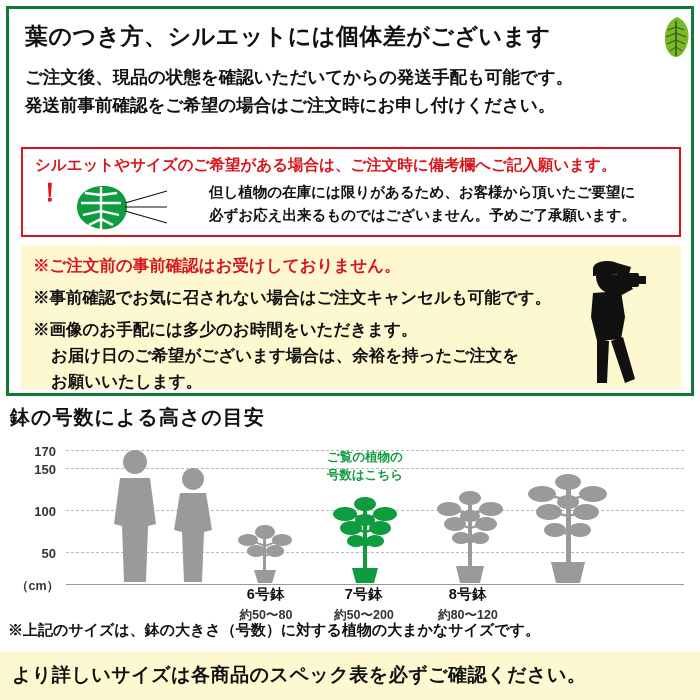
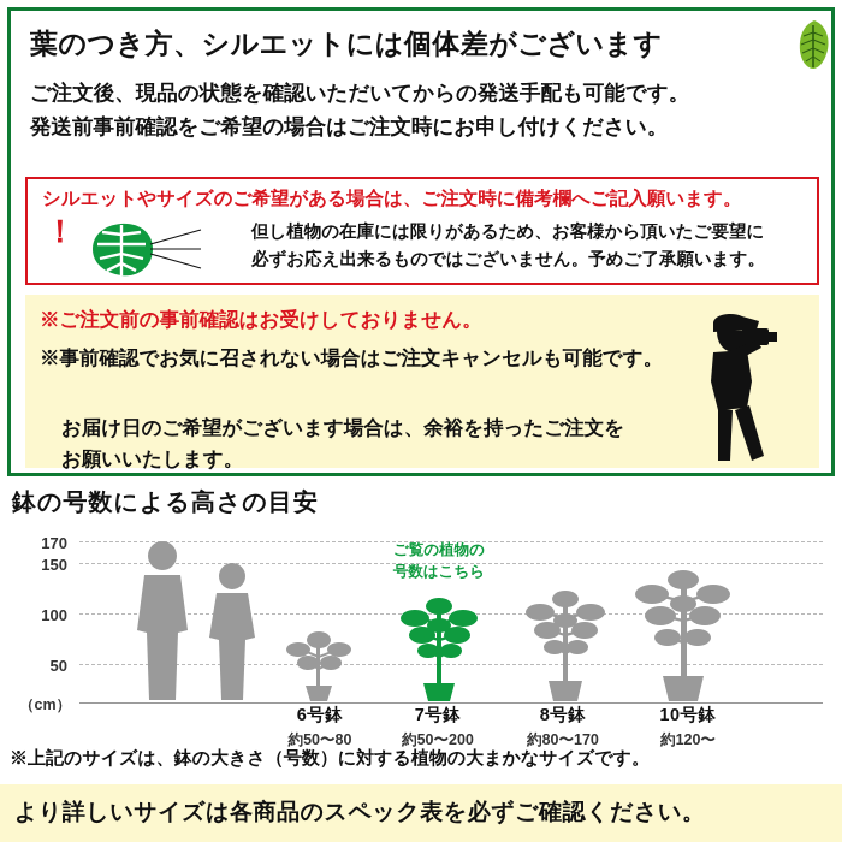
  葉のつき方、シルエットには個体差がございます
  ご注文後、現品の状態を確認いただいてからの発送手配も可能です。
  発送前事前確認をご希望の場合はご注文時にお申し付けください。
  シルエットやサイズのご希望がある場合は、ご注文時に備考欄へご記入願います。
  ！
  但し植物の在庫には限りがあるため、お客様から頂いたご要望に
  必ずお応え出来るものではございません。予めご了承願います。
  ※ご注文前の事前確認はお受けしておりません。
  ※事前確認でお気に召されない場合はご注文キャンセルも可能です。
- ※画像のお手配には多少のお時間をいただきます。
  お届け日のご希望がございます場合は、余裕を持ったご注文を
  お願いいたします。
  鉢の号数による高さの目安
  170
  150
  100
  50
  （cm）
  ご覧の植物の
  号数はこちら
  6号鉢
  約50〜80
  7号鉢
  約50〜200
  8号鉢
- 約80〜120
+ 約80〜170
+ 10号鉢
+ 約120〜
  ※上記のサイズは、鉢の大きさ（号数）に対する植物の大まかなサイズです。
  より詳しいサイズは各商品のスペック表を必ずご確認ください。
